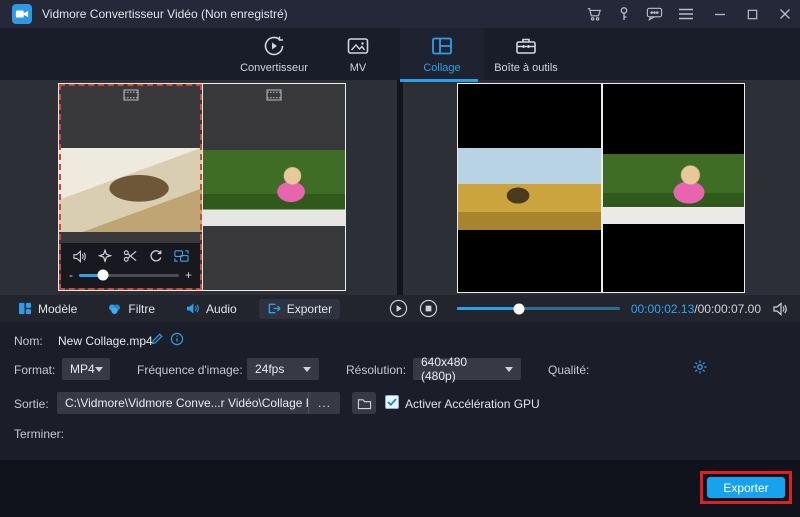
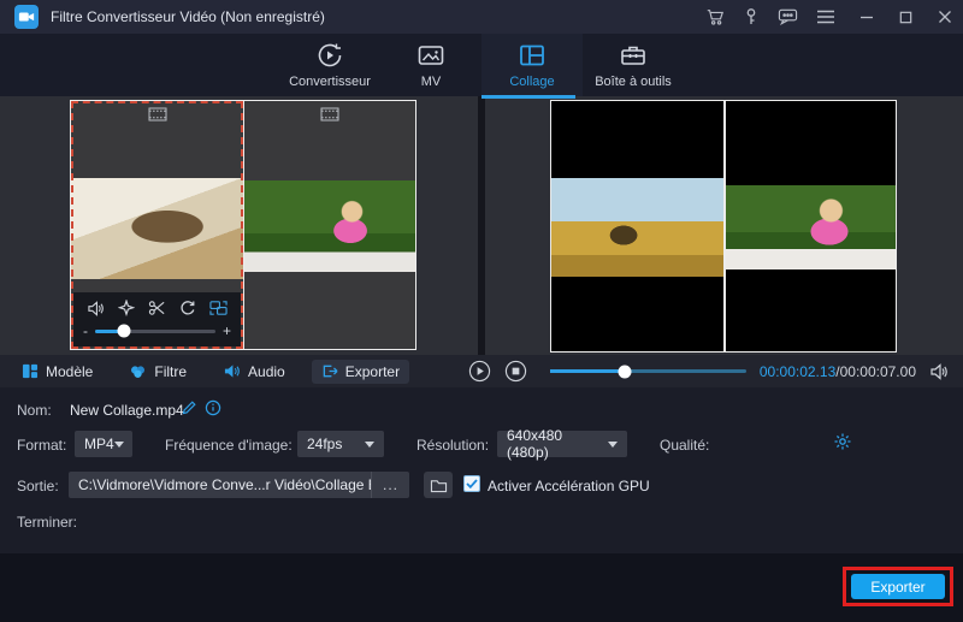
- Vidmore Convertisseur Vidéo (Non enregistré)
+ Filtre Convertisseur Vidéo (Non enregistré)
  Convertisseur
  MV
  Collage
  Boîte à outils
  -
  +
  Modèle
  Filtre
  Audio
  Exporter
  00:00:02.13/00:00:07.00
  Nom:
  New Collage.mp4
  Format:
  MP4
  Fréquence d'image:
  24fps
  Résolution:
  640x480 (480p)
  Qualité:
  Sortie:
  C:\Vidmore\Vidmore Conve...r Vidéo\Collage
  ...
  Activer Accélération GPU
  Terminer:
  Exporter
